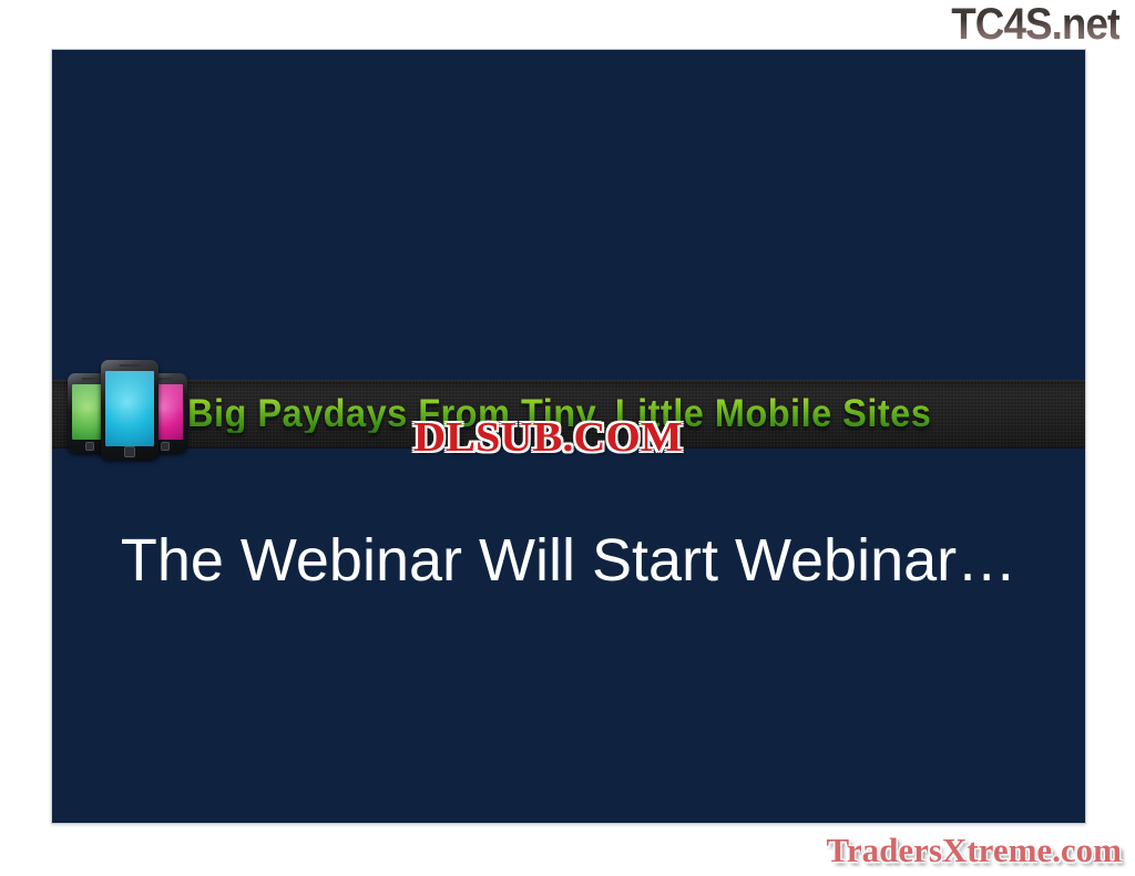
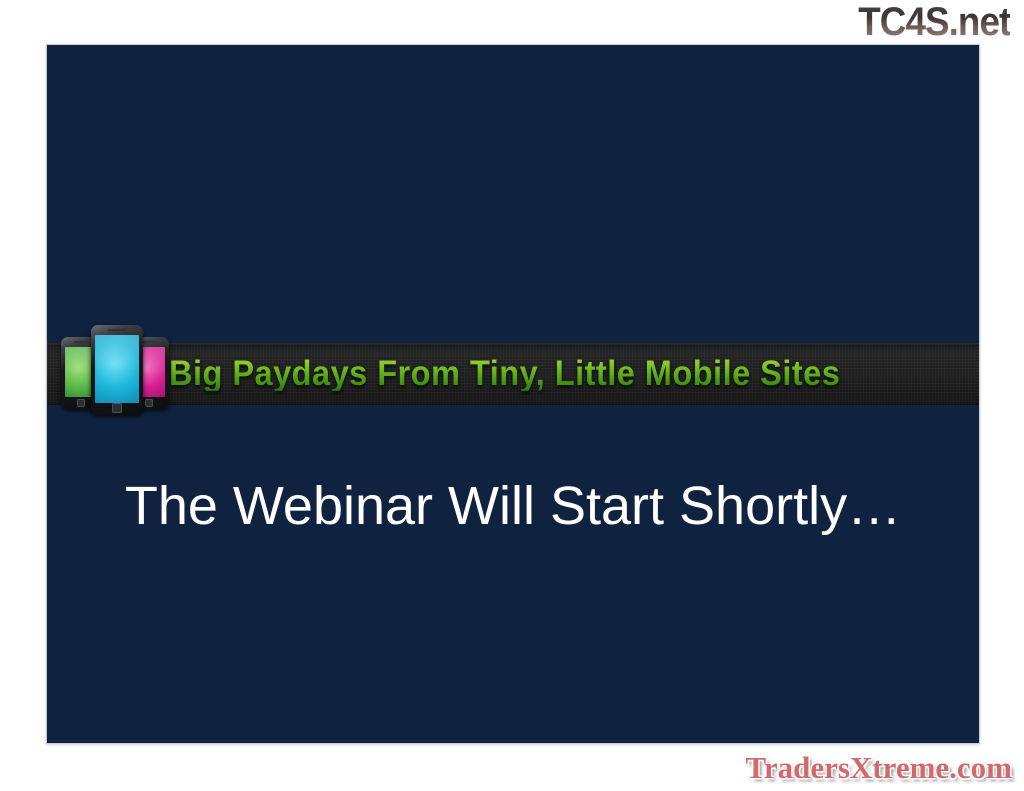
  TC4S.net
  Big Paydays From Tiny, Little Mobile Sites
- DLSUB.COM
- The Webinar Will Start Webinar…
+ The Webinar Will Start Shortly…
  TradersXtreme.com
